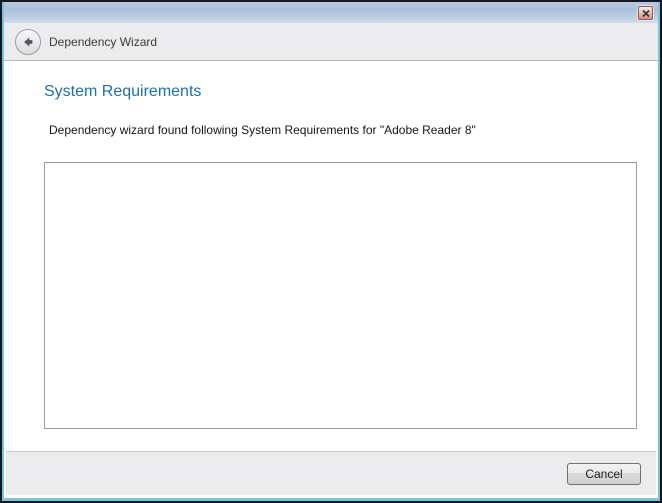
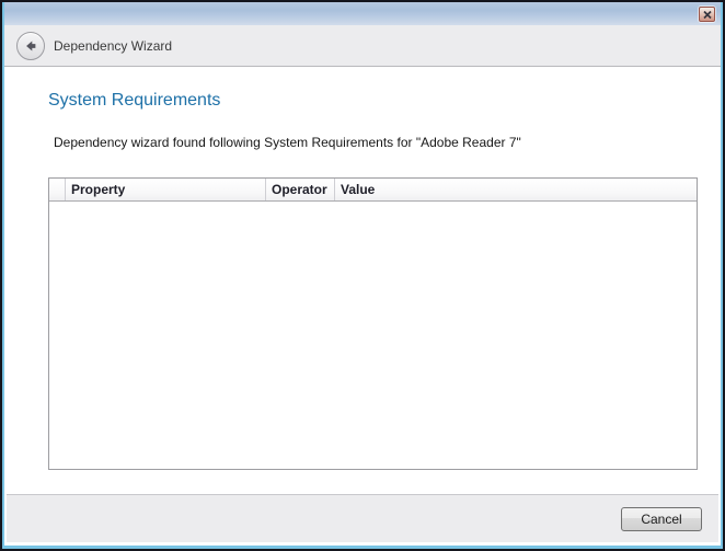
  Dependency Wizard
  System Requirements
- Dependency wizard found following System Requirements for "Adobe Reader 8"
+ Dependency wizard found following System Requirements for "Adobe Reader 7"
+ Property
+ Operator
+ Value
  Cancel
